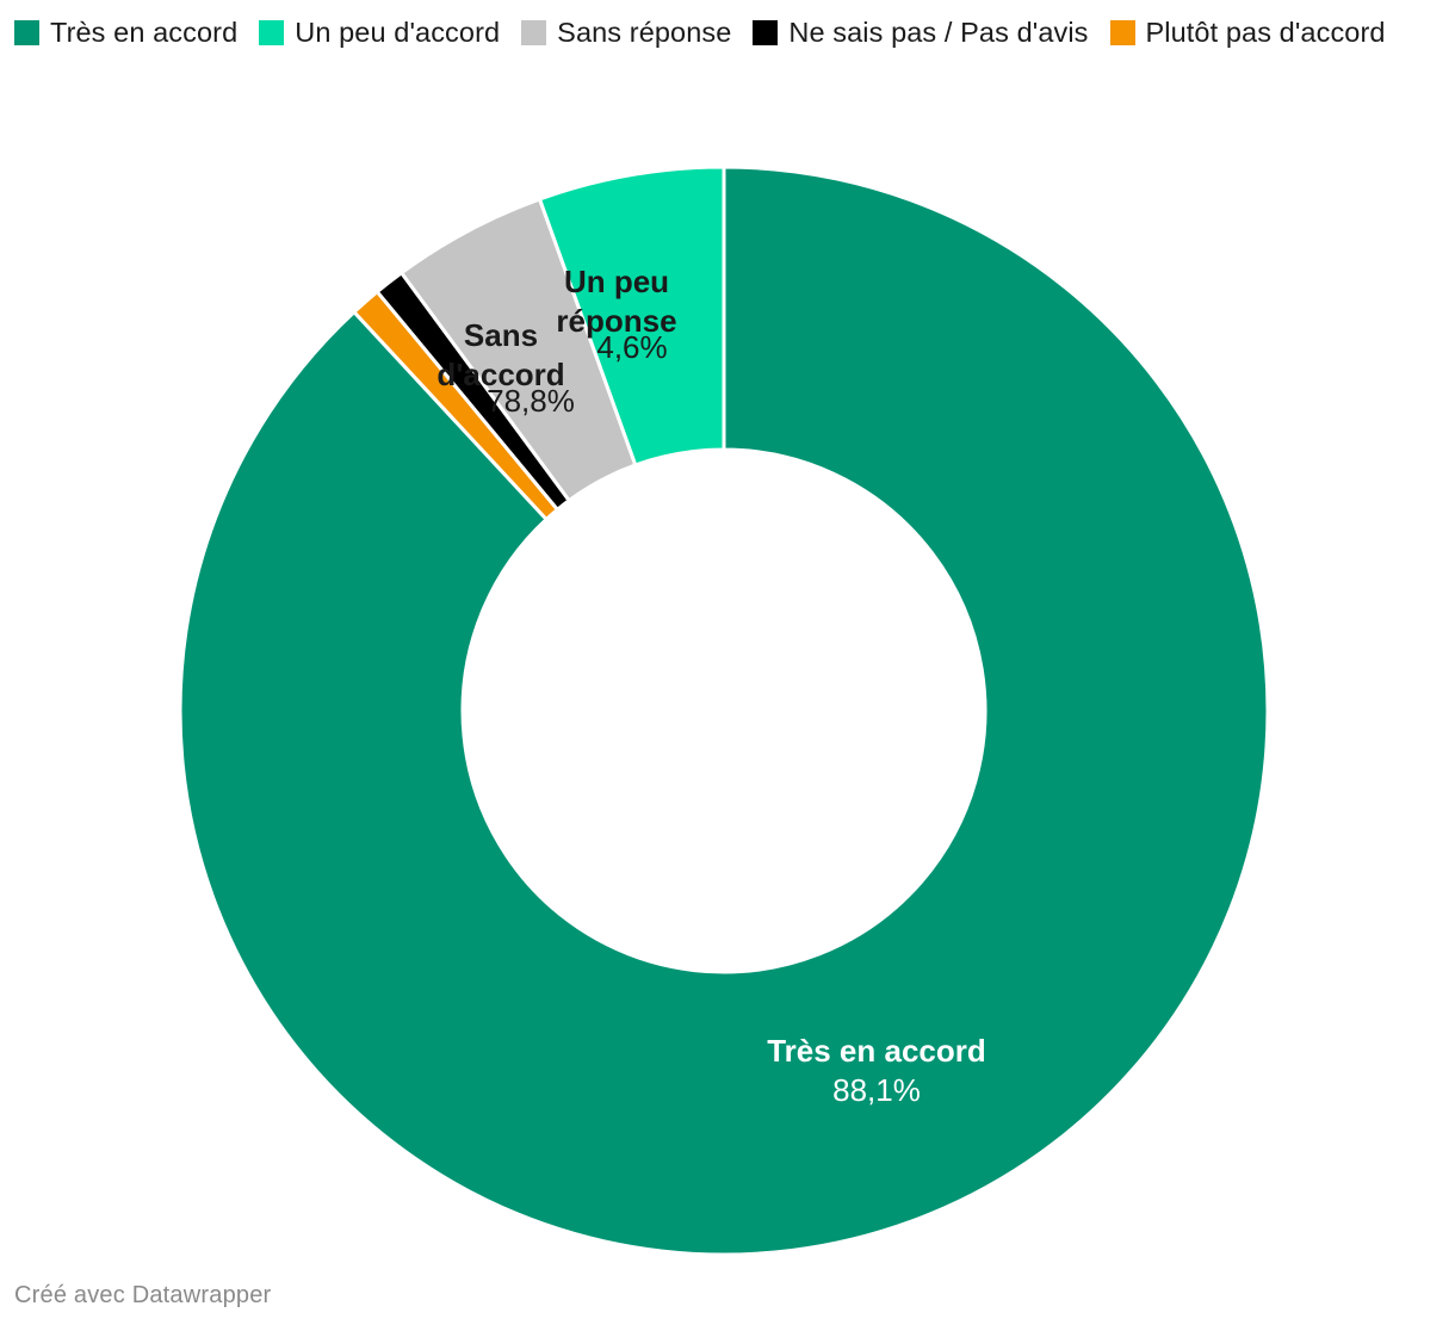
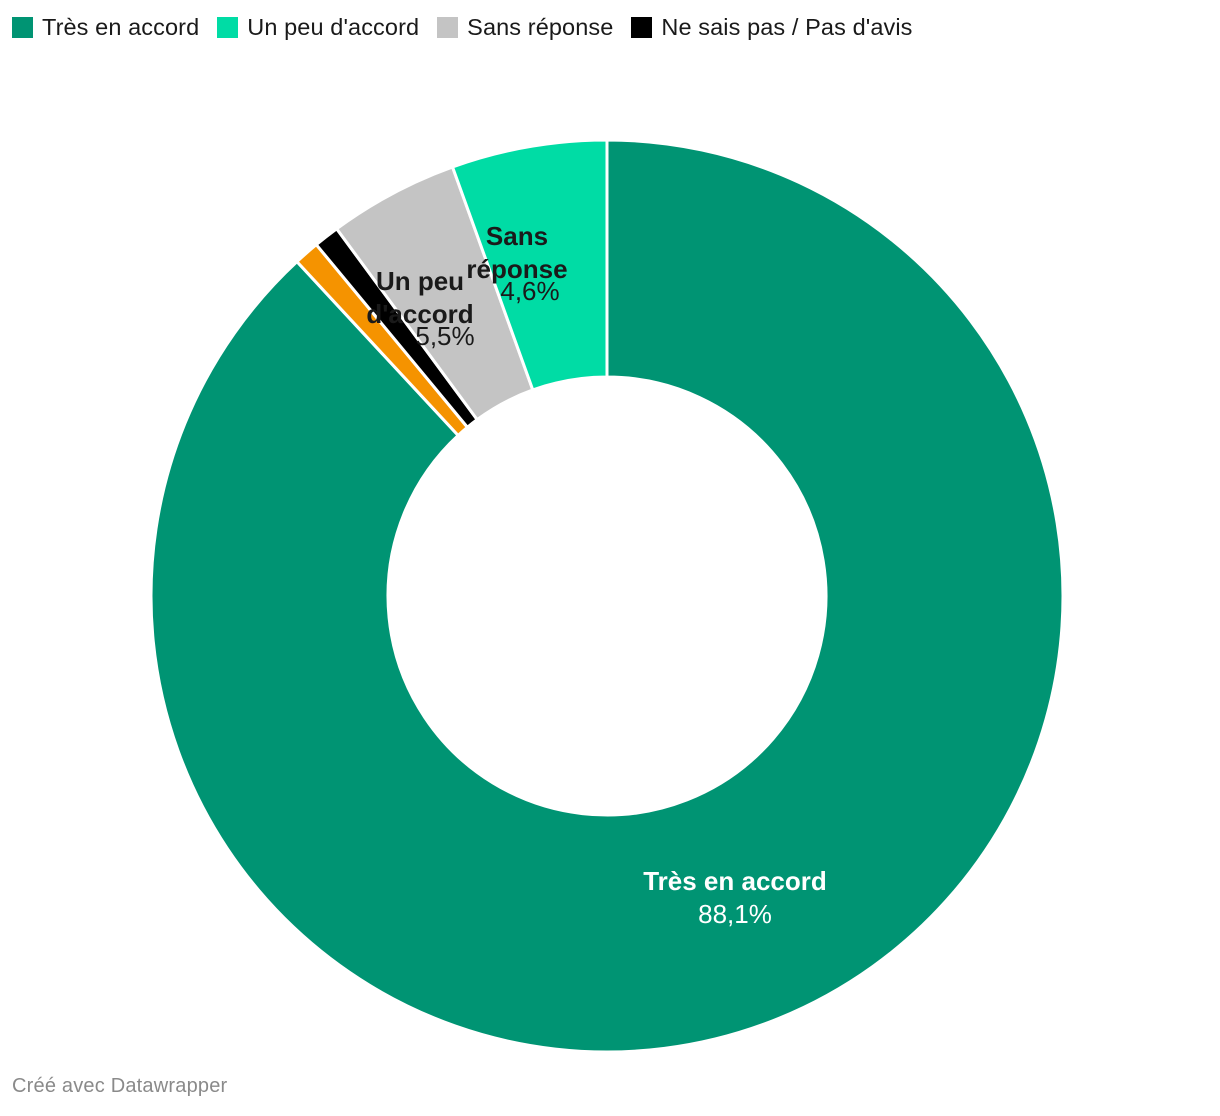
  Très en accord
  Un peu d'accord
  Sans réponse
  Ne sais pas / Pas d'avis
- Plutôt pas d'accord
  Très en accord
  88,1%
- Un peu
+ Sans
  réponse
  4,6%
- Sans
+ Un peu
  d'accord
- 78,8%
+ 5,5%
  Créé avec Datawrapper
